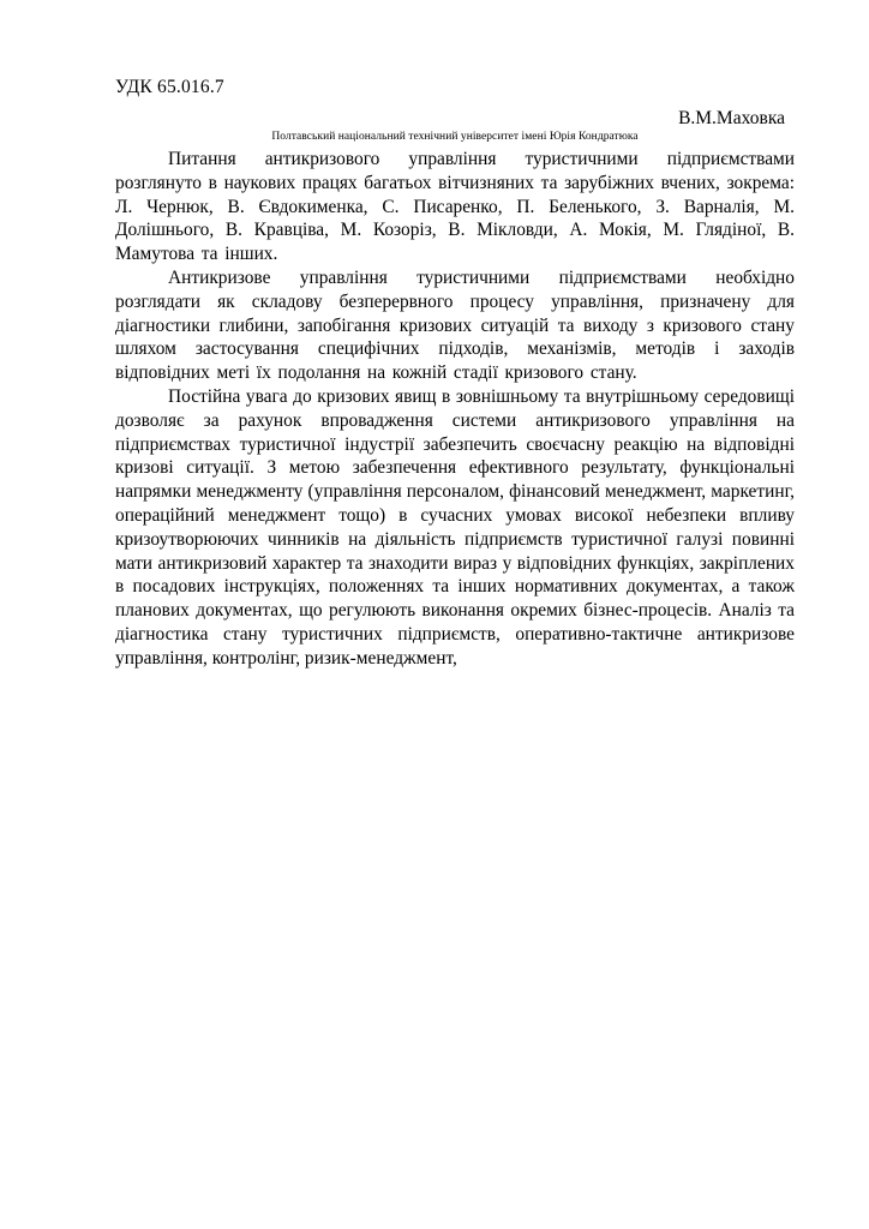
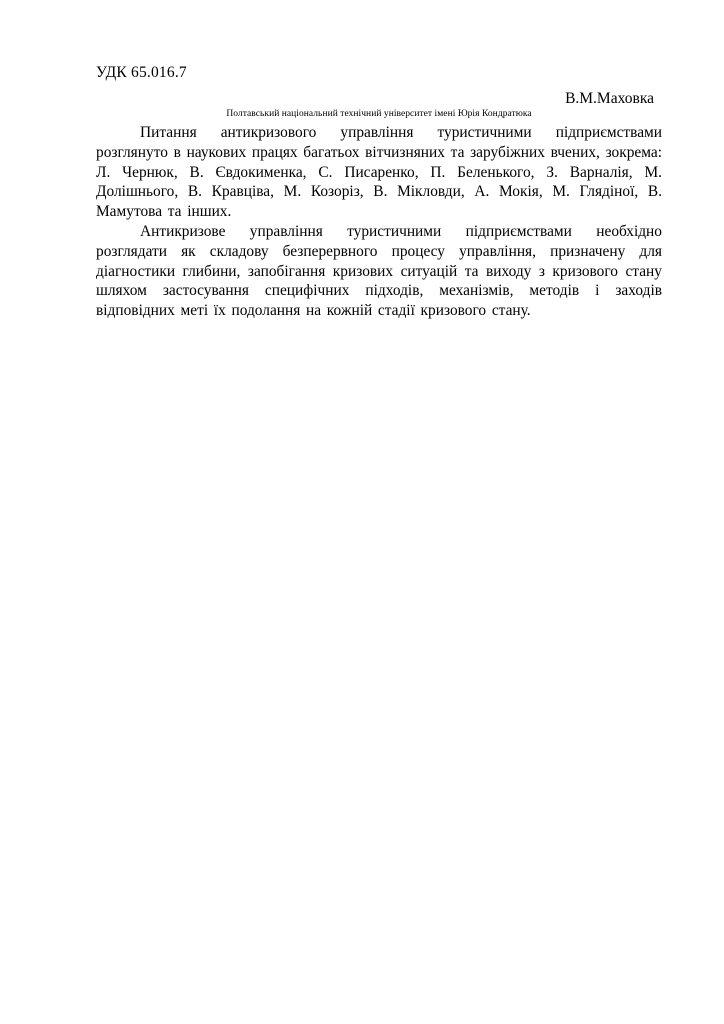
  УДК 65.016.7
  В.М.Маховка
  Полтавський національний технічний університет імені Юрія Кондратюка
  Питання антикризового управління туристичними підприємствами розглянуто в наукових працях багатьох вітчизняних та зарубіжних вчених, зокрема: Л. Чернюк, В. Євдокименка, С. Писаренко, П. Беленького, З. Варналія, М. Долішнього, В. Кравціва, М. Козоріз, В. Мікловди, А. Мокія, М. Глядіної, В. Мамутова та інших.
  Антикризове управління туристичними підприємствами необхідно розглядати як складову безперервного процесу управління, призначену для діагностики глибини, запобігання кризових ситуацій та виходу з кризового стану шляхом застосування специфічних підходів, механізмів, методів і заходів відповідних меті їх подолання на кожній стадії кризового стану.
- Постійна увага до кризових явищ в зовнішньому та внутрішньому середовищі дозволяє за рахунок впровадження системи антикризового управління на підприємствах туристичної індустрії забезпечить своєчасну реакцію на відповідні кризові ситуації. З метою забезпечення ефективного результату, функціональні напрямки менеджменту (управління персоналом, фінансовий менеджмент, маркетинг, операційний менеджмент тощо) в сучасних умовах високої небезпеки впливу кризоутворюючих чинників на діяльність підприємств туристичної галузі повинні мати антикризовий характер та знаходити вираз у відповідних функціях, закріплених в посадових інструкціях, положеннях та інших нормативних документах, а також планових документах, що регулюють виконання окремих бізнес-процесів. Аналіз та діагностика стану туристичних підприємств, оперативно-тактичне антикризове управління, контролінг, ризик-менеджмент,
